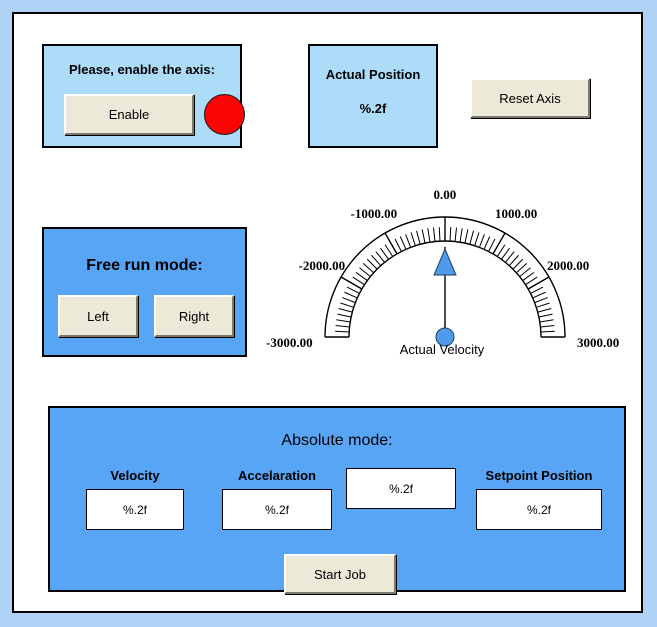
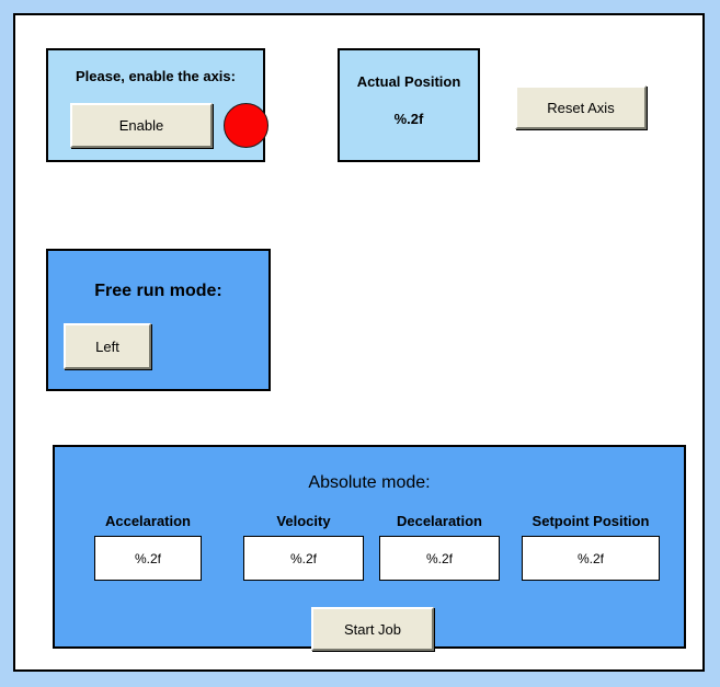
  Please, enable the axis:
  Enable
  Actual Position
  %.2f
  Reset Axis
  Free run mode:
  Left
- Right
- Actual Velocity
- -3000.00
- -2000.00
- -1000.00
- 0.00
- 1000.00
- 2000.00
- 3000.00
  Absolute mode:
- Velocity
+ Accelaration
  %.2f
- Accelaration
+ Velocity
  %.2f
+ Decelaration
  %.2f
  Setpoint Position
  %.2f
  Start Job
